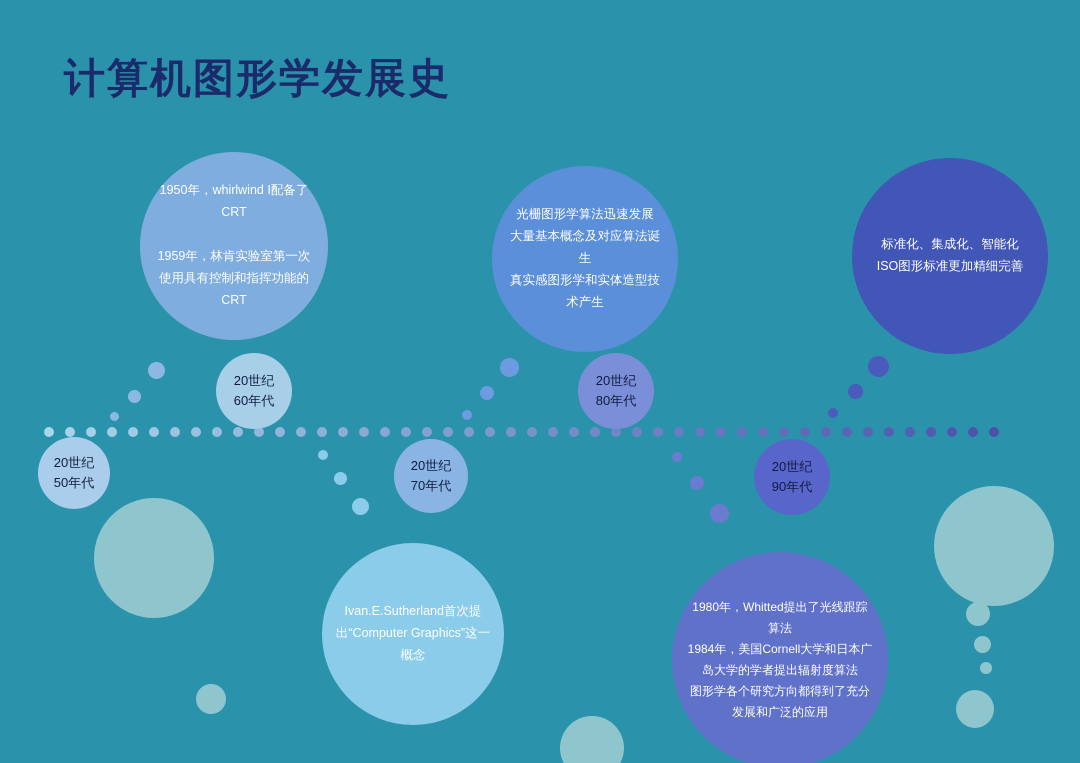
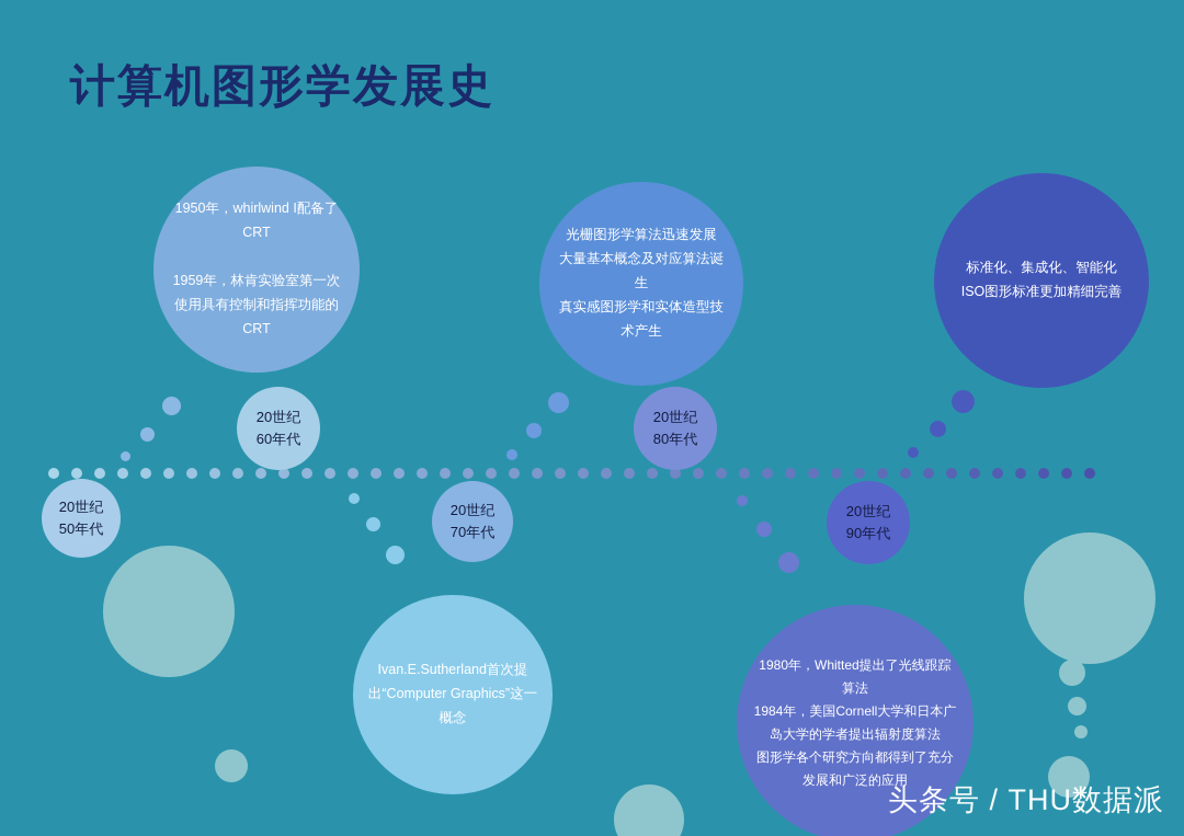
  1950年，whirlwind I配备了CRT
  1959年，林肯实验室第一次使用具有控制和指挥功能的CRT
  Ivan.E.Sutherland首次提出“Computer Graphics”这一概念
  光栅图形学算法迅速发展
  大量基本概念及对应算法诞生
  真实感图形学和实体造型技术产生
  1980年，Whitted提出了光线跟踪算法
  1984年，美国Cornell大学和日本广岛大学的学者提出辐射度算法
  图形学各个研究方向都得到了充分发展和广泛的应用
  标准化、集成化、智能化
  ISO图形标准更加精细完善
  20世纪
  50年代
  20世纪
  60年代
  20世纪
  70年代
  20世纪
  80年代
  20世纪
  90年代
  计算机图形学发展史
+ 头条号 / THU数据派
